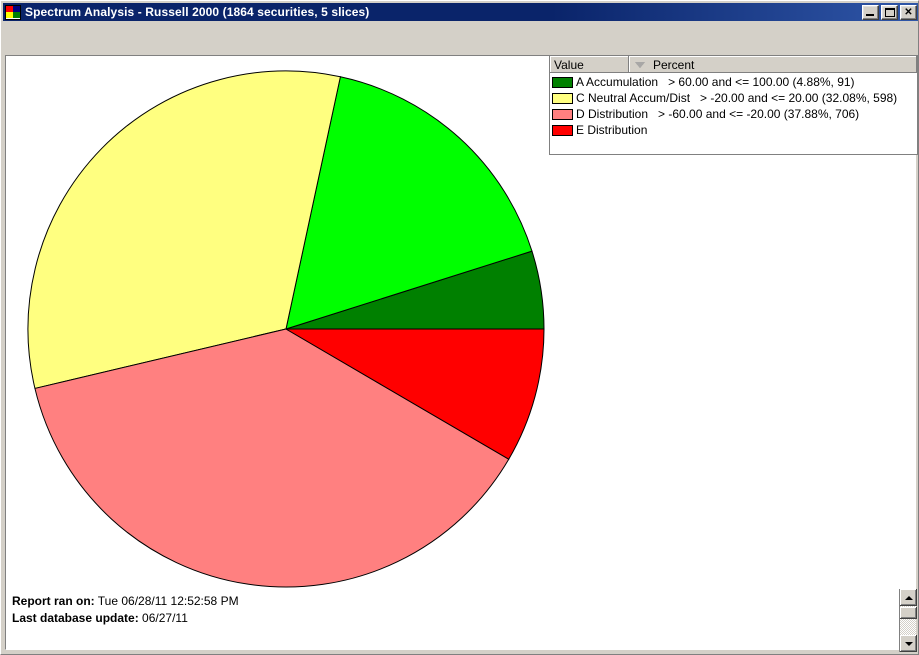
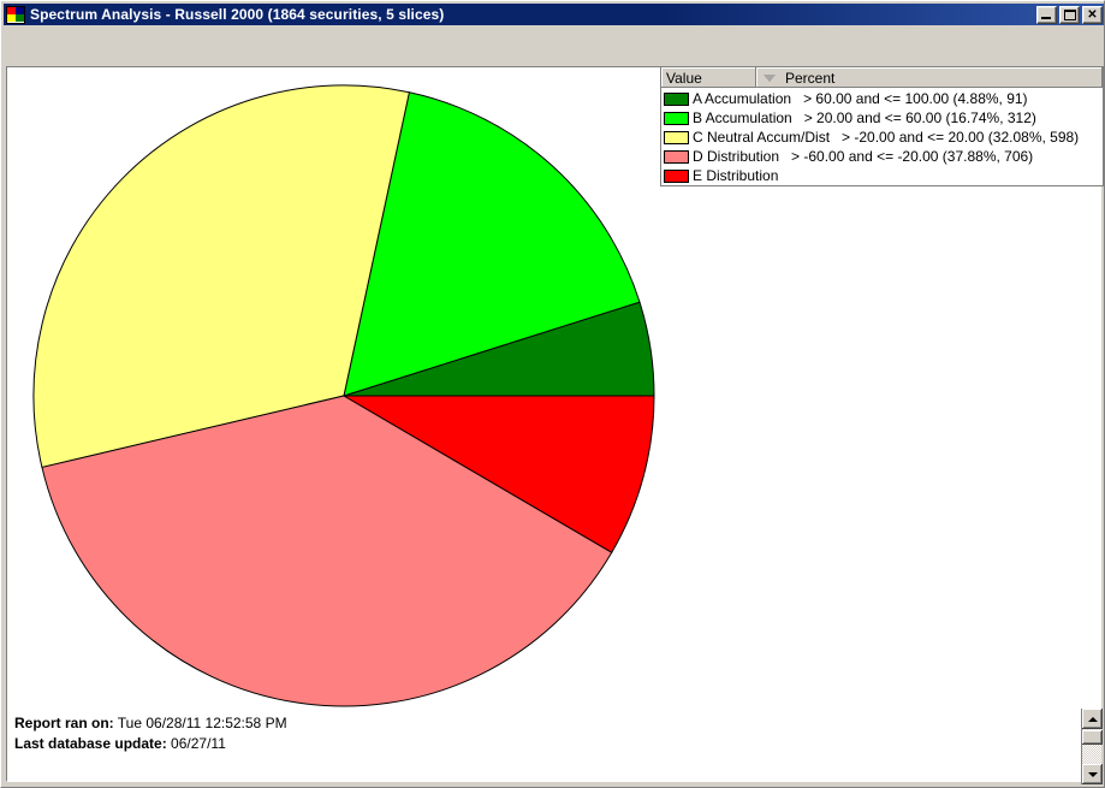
  Spectrum Analysis - Russell 2000 (1864 securities, 5 slices)
  ✕
  Report ran on: Tue 06/28/11 12:52:58 PM
  Last database update: 06/27/11
  Value
  Percent
  A Accumulation
  > 60.00 and <= 100.00 (4.88%, 91)
+ B Accumulation
+ > 20.00 and <= 60.00 (16.74%, 312)
  C Neutral Accum/Dist
  > -20.00 and <= 20.00 (32.08%, 598)
  D Distribution
  > -60.00 and <= -20.00 (37.88%, 706)
  E Distribution
